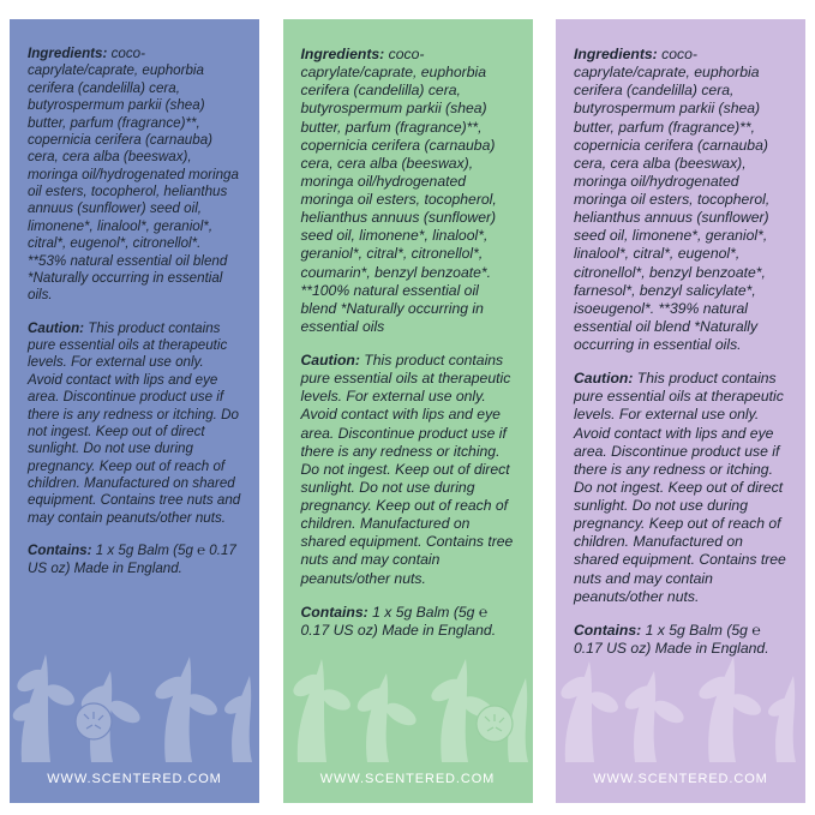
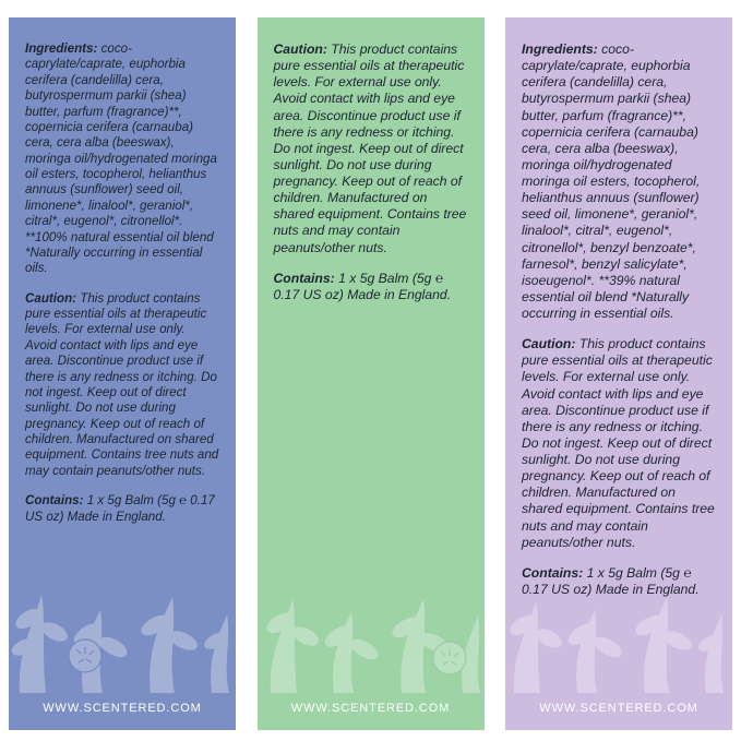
- Ingredients: coco-caprylate/caprate, euphorbia cerifera (candelilla) cera, butyrospermum parkii (shea) butter, parfum (fragrance)**, copernicia cerifera (carnauba) cera, cera alba (beeswax), moringa oil/hydrogenated moringa oil esters, tocopherol, helianthus annuus (sunflower) seed oil, limonene*, linalool*, geraniol*, citral*, eugenol*, citronellol*. **53% natural essential oil blend *Naturally occurring in essential oils.
+ Ingredients: coco-caprylate/caprate, euphorbia cerifera (candelilla) cera, butyrospermum parkii (shea) butter, parfum (fragrance)**, copernicia cerifera (carnauba) cera, cera alba (beeswax), moringa oil/hydrogenated moringa oil esters, tocopherol, helianthus annuus (sunflower) seed oil, limonene*, linalool*, geraniol*, citral*, eugenol*, citronellol*. **100% natural essential oil blend *Naturally occurring in essential oils.
  Caution: This product contains pure essential oils at therapeutic levels. For external use only. Avoid contact with lips and eye area. Discontinue product use if there is any redness or itching. Do not ingest. Keep out of direct sunlight. Do not use during pregnancy. Keep out of reach of children. Manufactured on shared equipment. Contains tree nuts and may contain peanuts/other nuts.
  Contains: 1 x 5g Balm (5g ℮ 0.17 US oz) Made in England.
  WWW.SCENTERED.COM
- Ingredients: coco-caprylate/caprate, euphorbia cerifera (candelilla) cera, butyrospermum parkii (shea) butter, parfum (fragrance)**, copernicia cerifera (carnauba) cera, cera alba (beeswax), moringa oil/hydrogenated moringa oil esters, tocopherol, helianthus annuus (sunflower) seed oil, limonene*, linalool*, geraniol*, citral*, citronellol*, coumarin*, benzyl benzoate*. **100% natural essential oil blend *Naturally occurring in essential oils
  Caution: This product contains pure essential oils at therapeutic levels. For external use only. Avoid contact with lips and eye area. Discontinue product use if there is any redness or itching. Do not ingest. Keep out of direct sunlight. Do not use during pregnancy. Keep out of reach of children. Manufactured on shared equipment. Contains tree nuts and may contain peanuts/other nuts.
  Contains: 1 x 5g Balm (5g ℮ 0.17 US oz) Made in England.
  WWW.SCENTERED.COM
  Ingredients: coco-caprylate/caprate, euphorbia cerifera (candelilla) cera, butyrospermum parkii (shea) butter, parfum (fragrance)**, copernicia cerifera (carnauba) cera, cera alba (beeswax), moringa oil/hydrogenated moringa oil esters, tocopherol, helianthus annuus (sunflower) seed oil, limonene*, geraniol*, linalool*, citral*, eugenol*, citronellol*, benzyl benzoate*, farnesol*, benzyl salicylate*, isoeugenol*. **39% natural essential oil blend *Naturally occurring in essential oils.
  Caution: This product contains pure essential oils at therapeutic levels. For external use only. Avoid contact with lips and eye area. Discontinue product use if there is any redness or itching. Do not ingest. Keep out of direct sunlight. Do not use during pregnancy. Keep out of reach of children. Manufactured on shared equipment. Contains tree nuts and may contain peanuts/other nuts.
  Contains: 1 x 5g Balm (5g ℮ 0.17 US oz) Made in England.
  WWW.SCENTERED.COM
